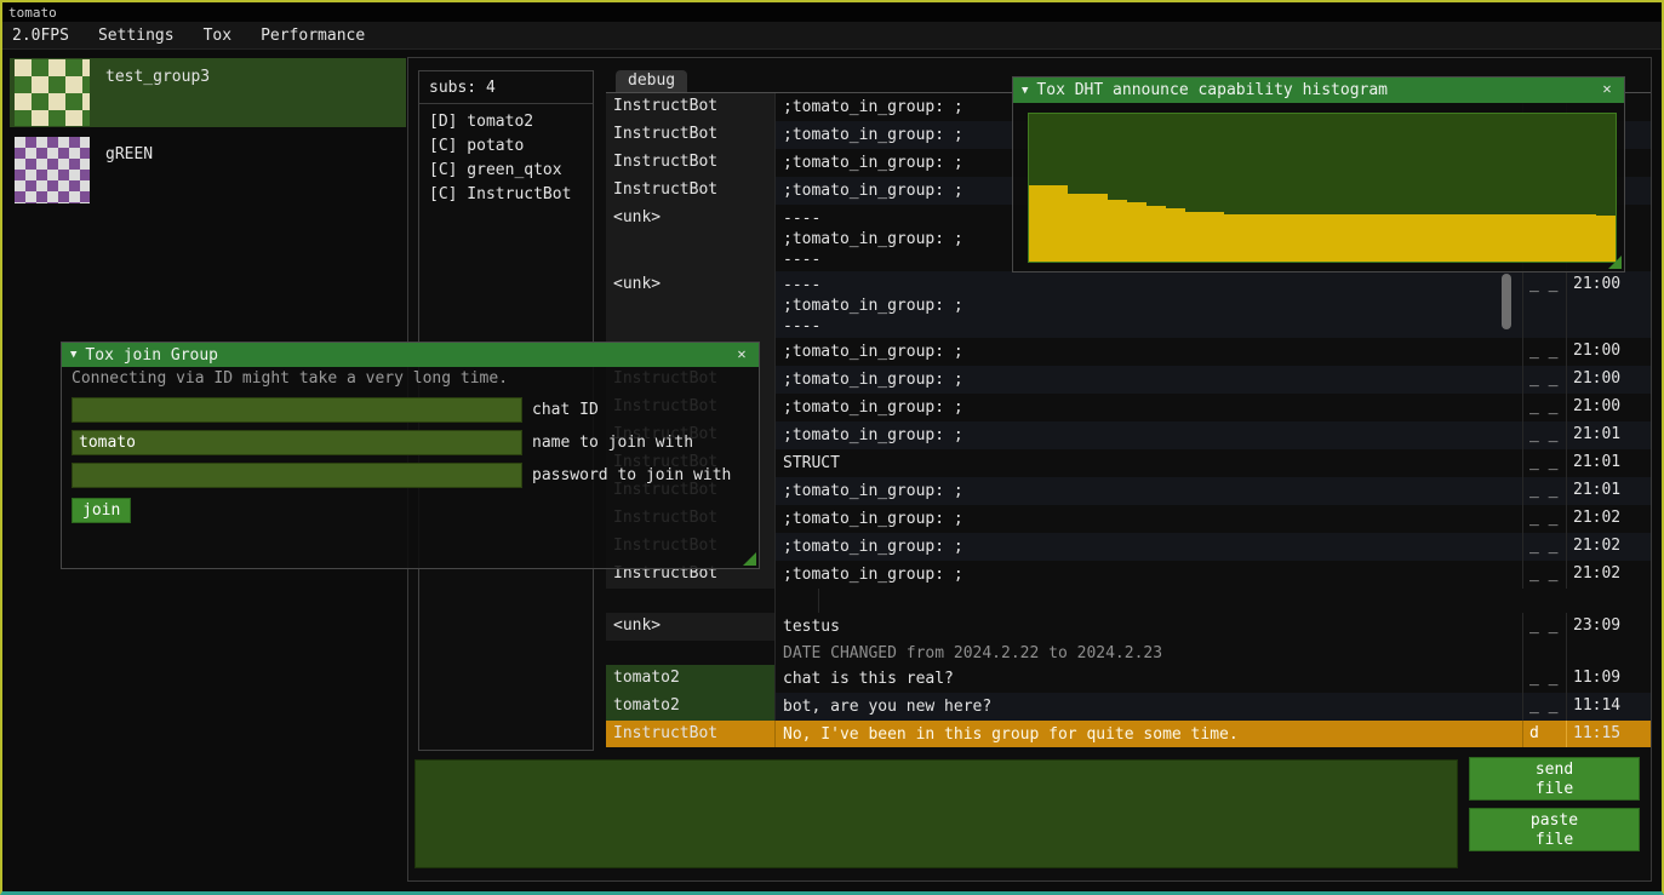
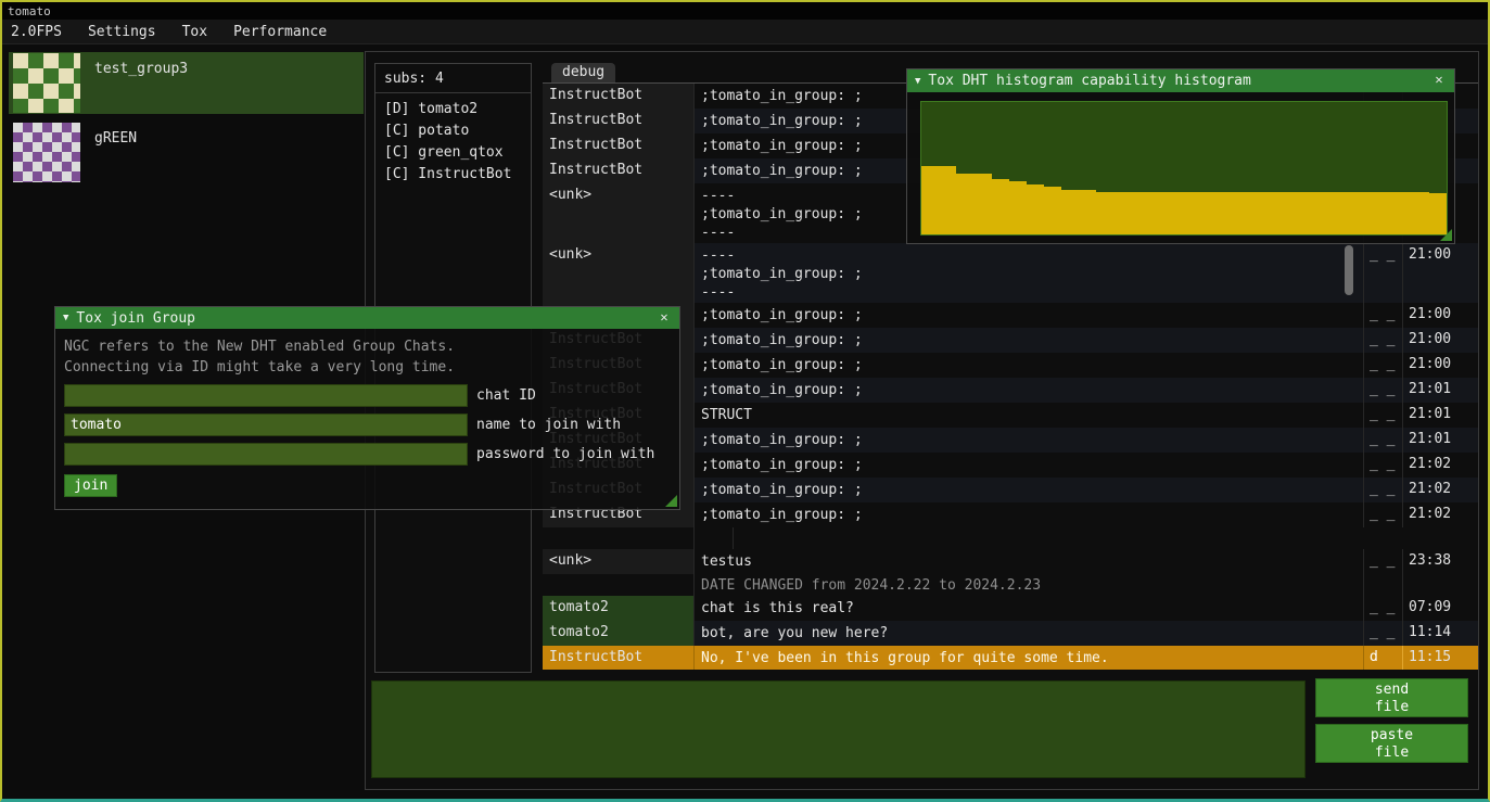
  tomato
  2.0FPS
  Settings
  Tox
  Performance
  test_group3
  gREEN
  subs: 4
  [D] tomato2
  [C] potato
  [C] green_qtox
  [C] InstructBot
  debug
  InstructBot
  ;tomato_in_group: ;
  InstructBot
  ;tomato_in_group: ;
  InstructBot
  ;tomato_in_group: ;
  InstructBot
  ;tomato_in_group: ;
  <unk>
  ----
  ;tomato_in_group: ;
  ----
  <unk>
  ----
  ;tomato_in_group: ;
  ----
  _ _
  21:00
  ;tomato_in_group: ;
  _ _
  21:00
  InstructBot
  ;tomato_in_group: ;
  _ _
  21:00
  InstructBot
  ;tomato_in_group: ;
  _ _
  21:00
  InstructBot
  ;tomato_in_group: ;
  _ _
  21:01
  InstructBot
  STRUCT
  _ _
  21:01
  InstructBot
  ;tomato_in_group: ;
  _ _
  21:01
  InstructBot
  ;tomato_in_group: ;
  _ _
  21:02
  InstructBot
  ;tomato_in_group: ;
  _ _
  21:02
  InstructBot
  ;tomato_in_group: ;
  _ _
  21:02
  <unk>
  testus
  _ _
- 23:09
+ 23:38
  DATE CHANGED from 2024.2.22 to 2024.2.23
  tomato2
  chat is this real?
  _ _
- 11:09
+ 07:09
  tomato2
  bot, are you new here?
  _ _
  11:14
  InstructBot
  No, I've been in this group for quite some time.
  d
  11:15
  send
  file
  paste
  file
  ▼
- Tox DHT announce capability histogram
+ Tox DHT histogram capability histogram
  ✕
  ▼
  Tox join Group
  ✕
+ NGC refers to the New DHT enabled Group Chats.
  Connecting via ID might take a very long time.
  chat ID
  tomato
  name to join with
  password to join with
  join
